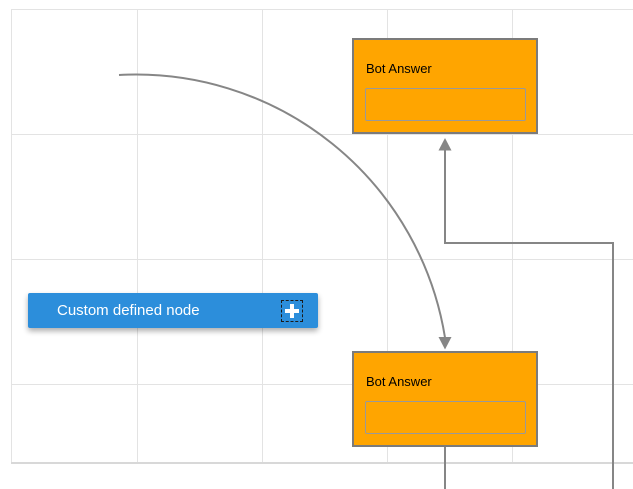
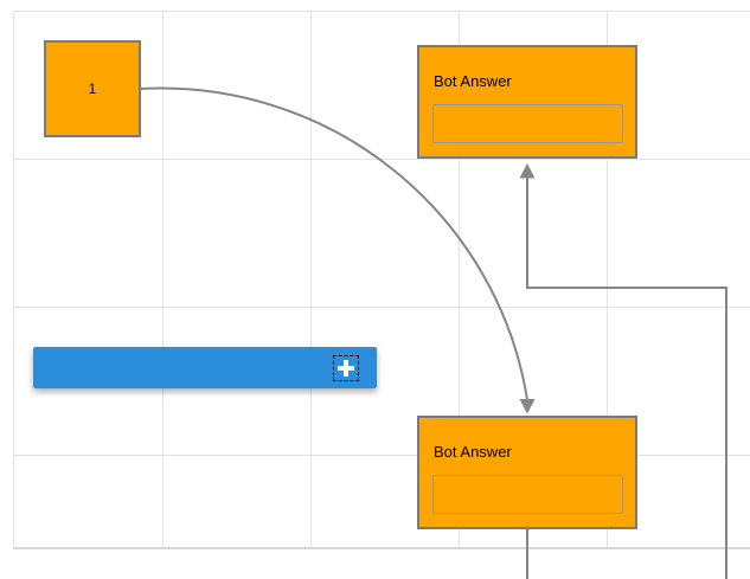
+ 1
  Bot Answer
  Bot Answer
- Custom defined node
